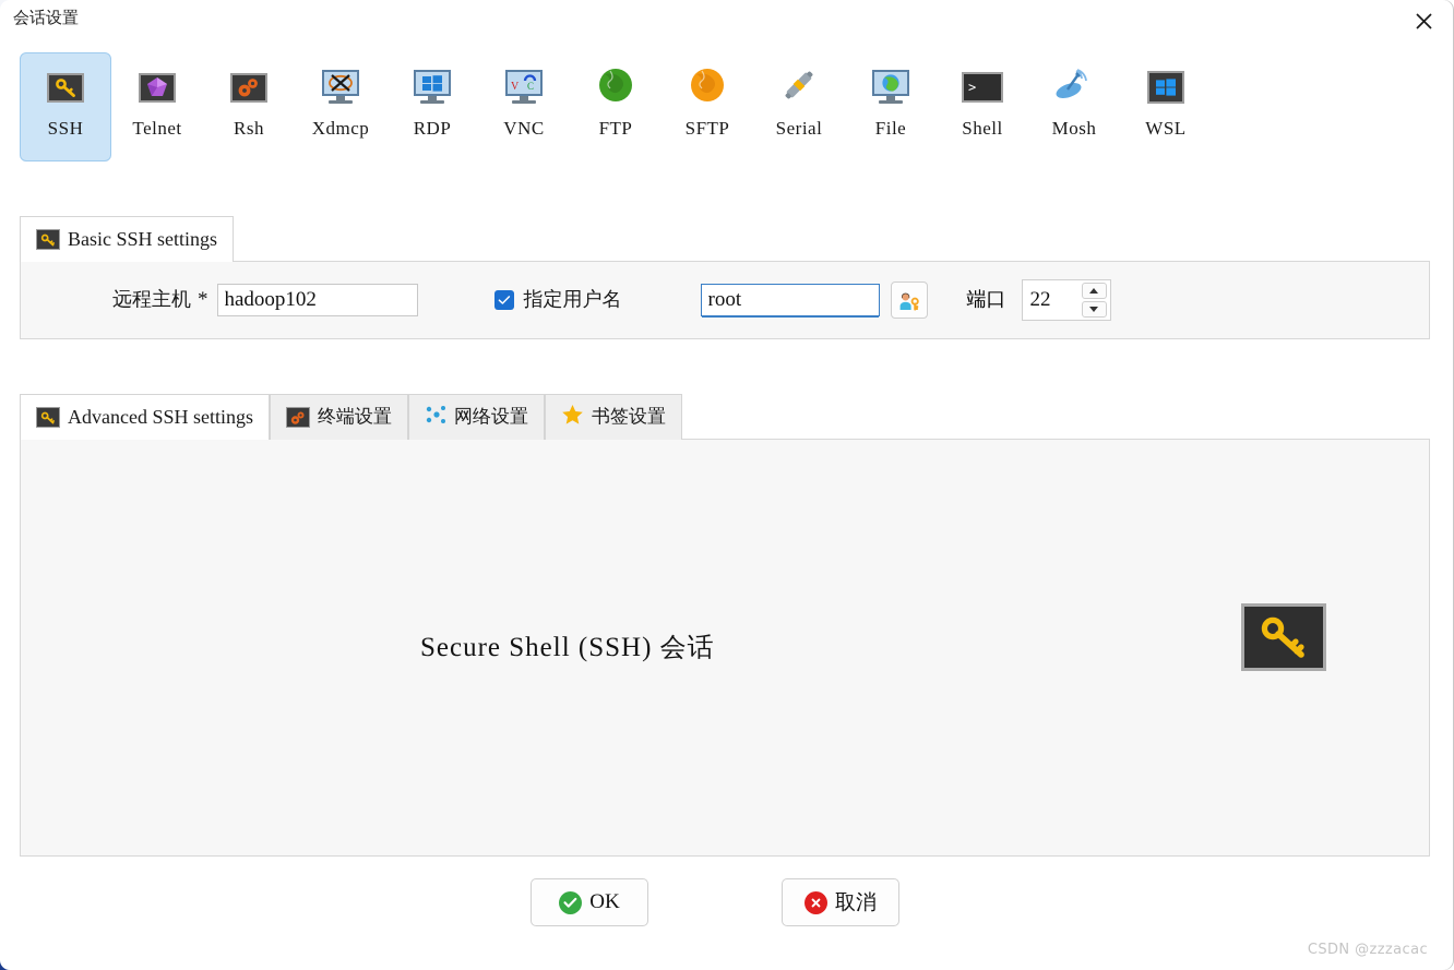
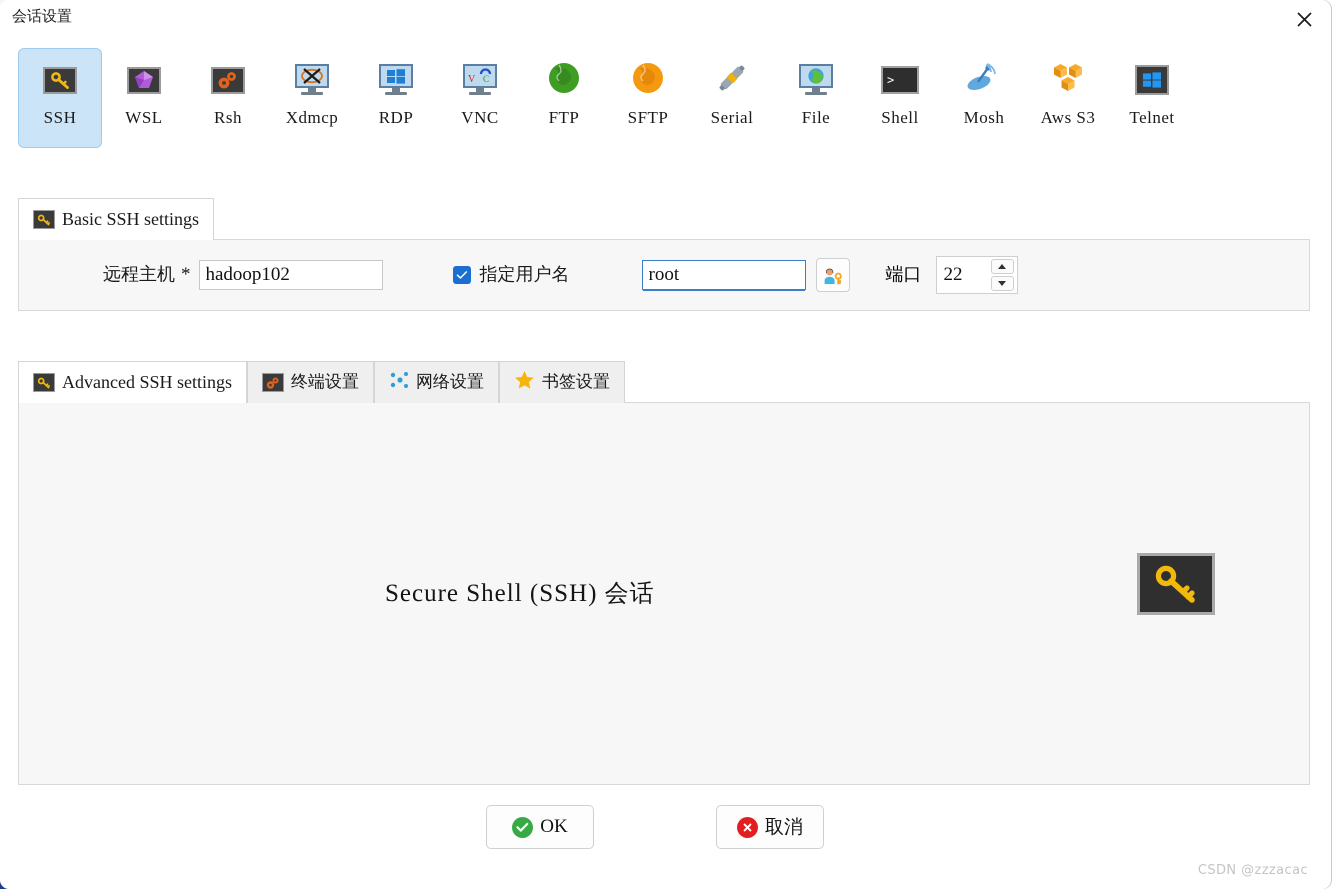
  会话设置
  SSH
- Telnet
+ WSL
  Rsh
  Xdmcp
  RDP
  V
  C
  VNC
  FTP
  SFTP
  Serial
  File
  >
  Shell
  Mosh
+ Aws S3
- WSL
+ Telnet
  Basic SSH settings
  远程主机
  *
  hadoop102
  指定用户名
  root
  端口
  22
  Advanced SSH settings
  终端设置
  网络设置
  书签设置
  Secure Shell (SSH) 会话
  OK
  取消
  CSDN @zzzacac
